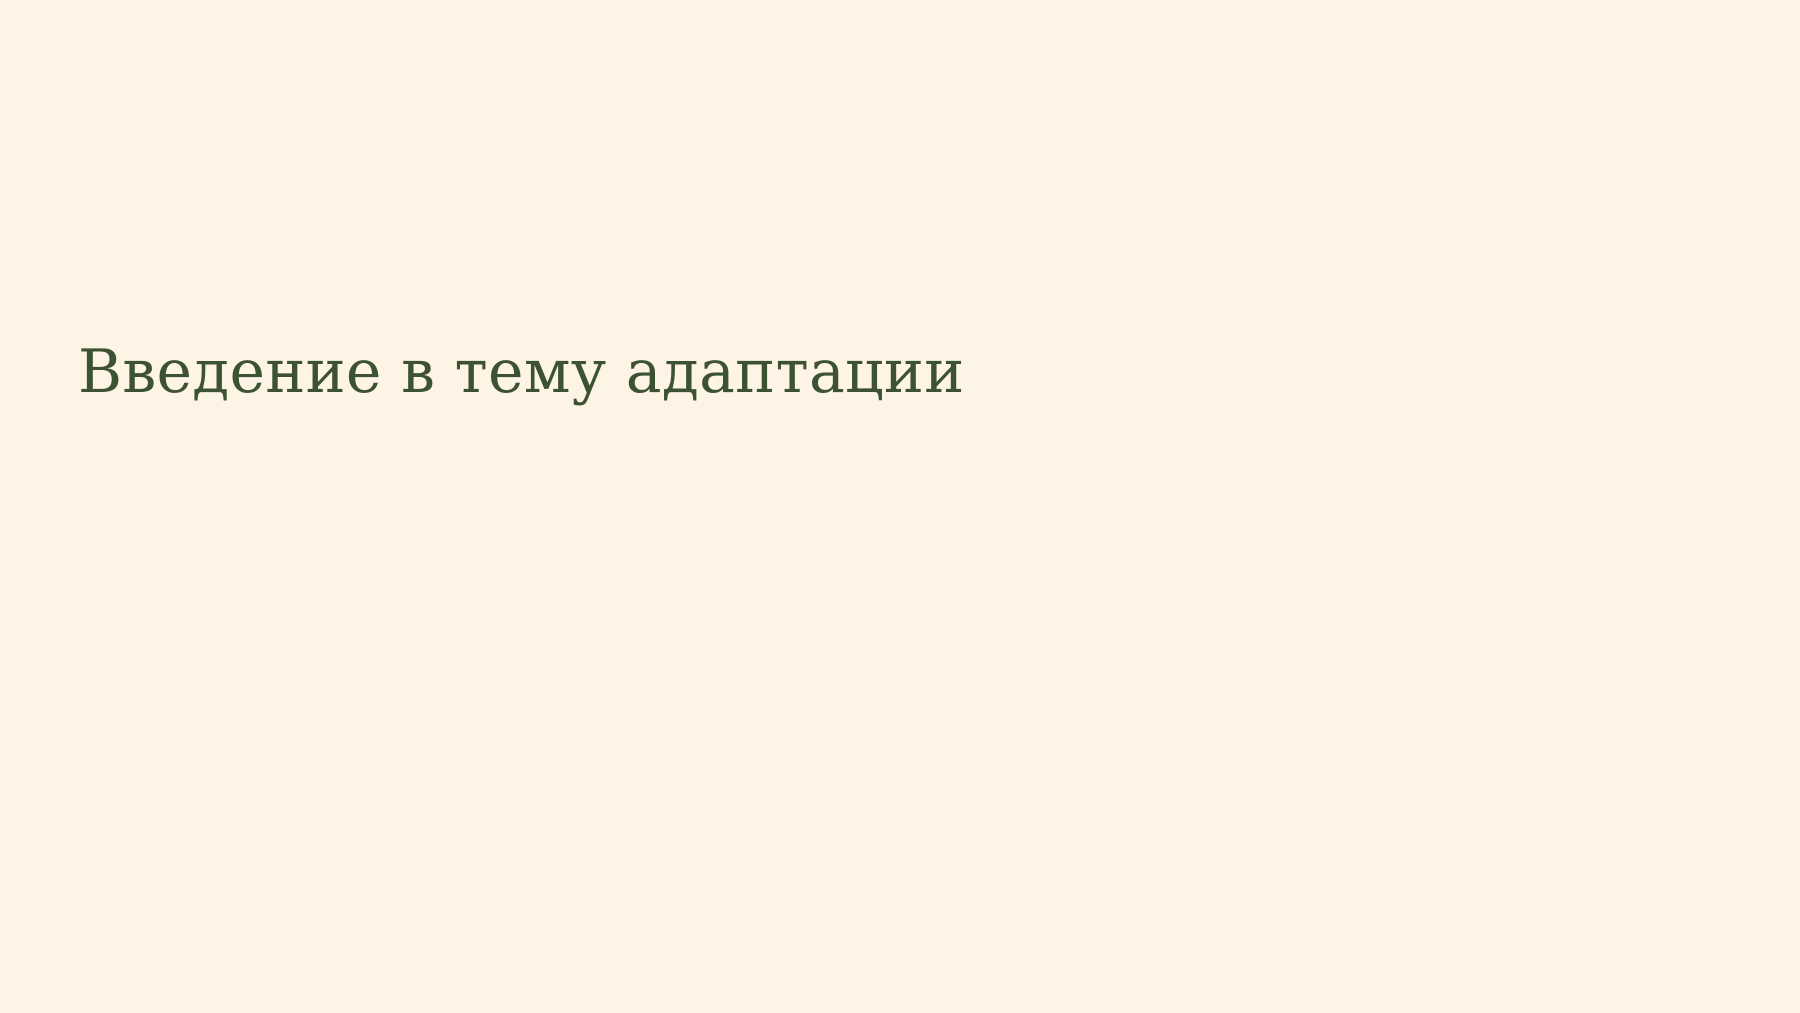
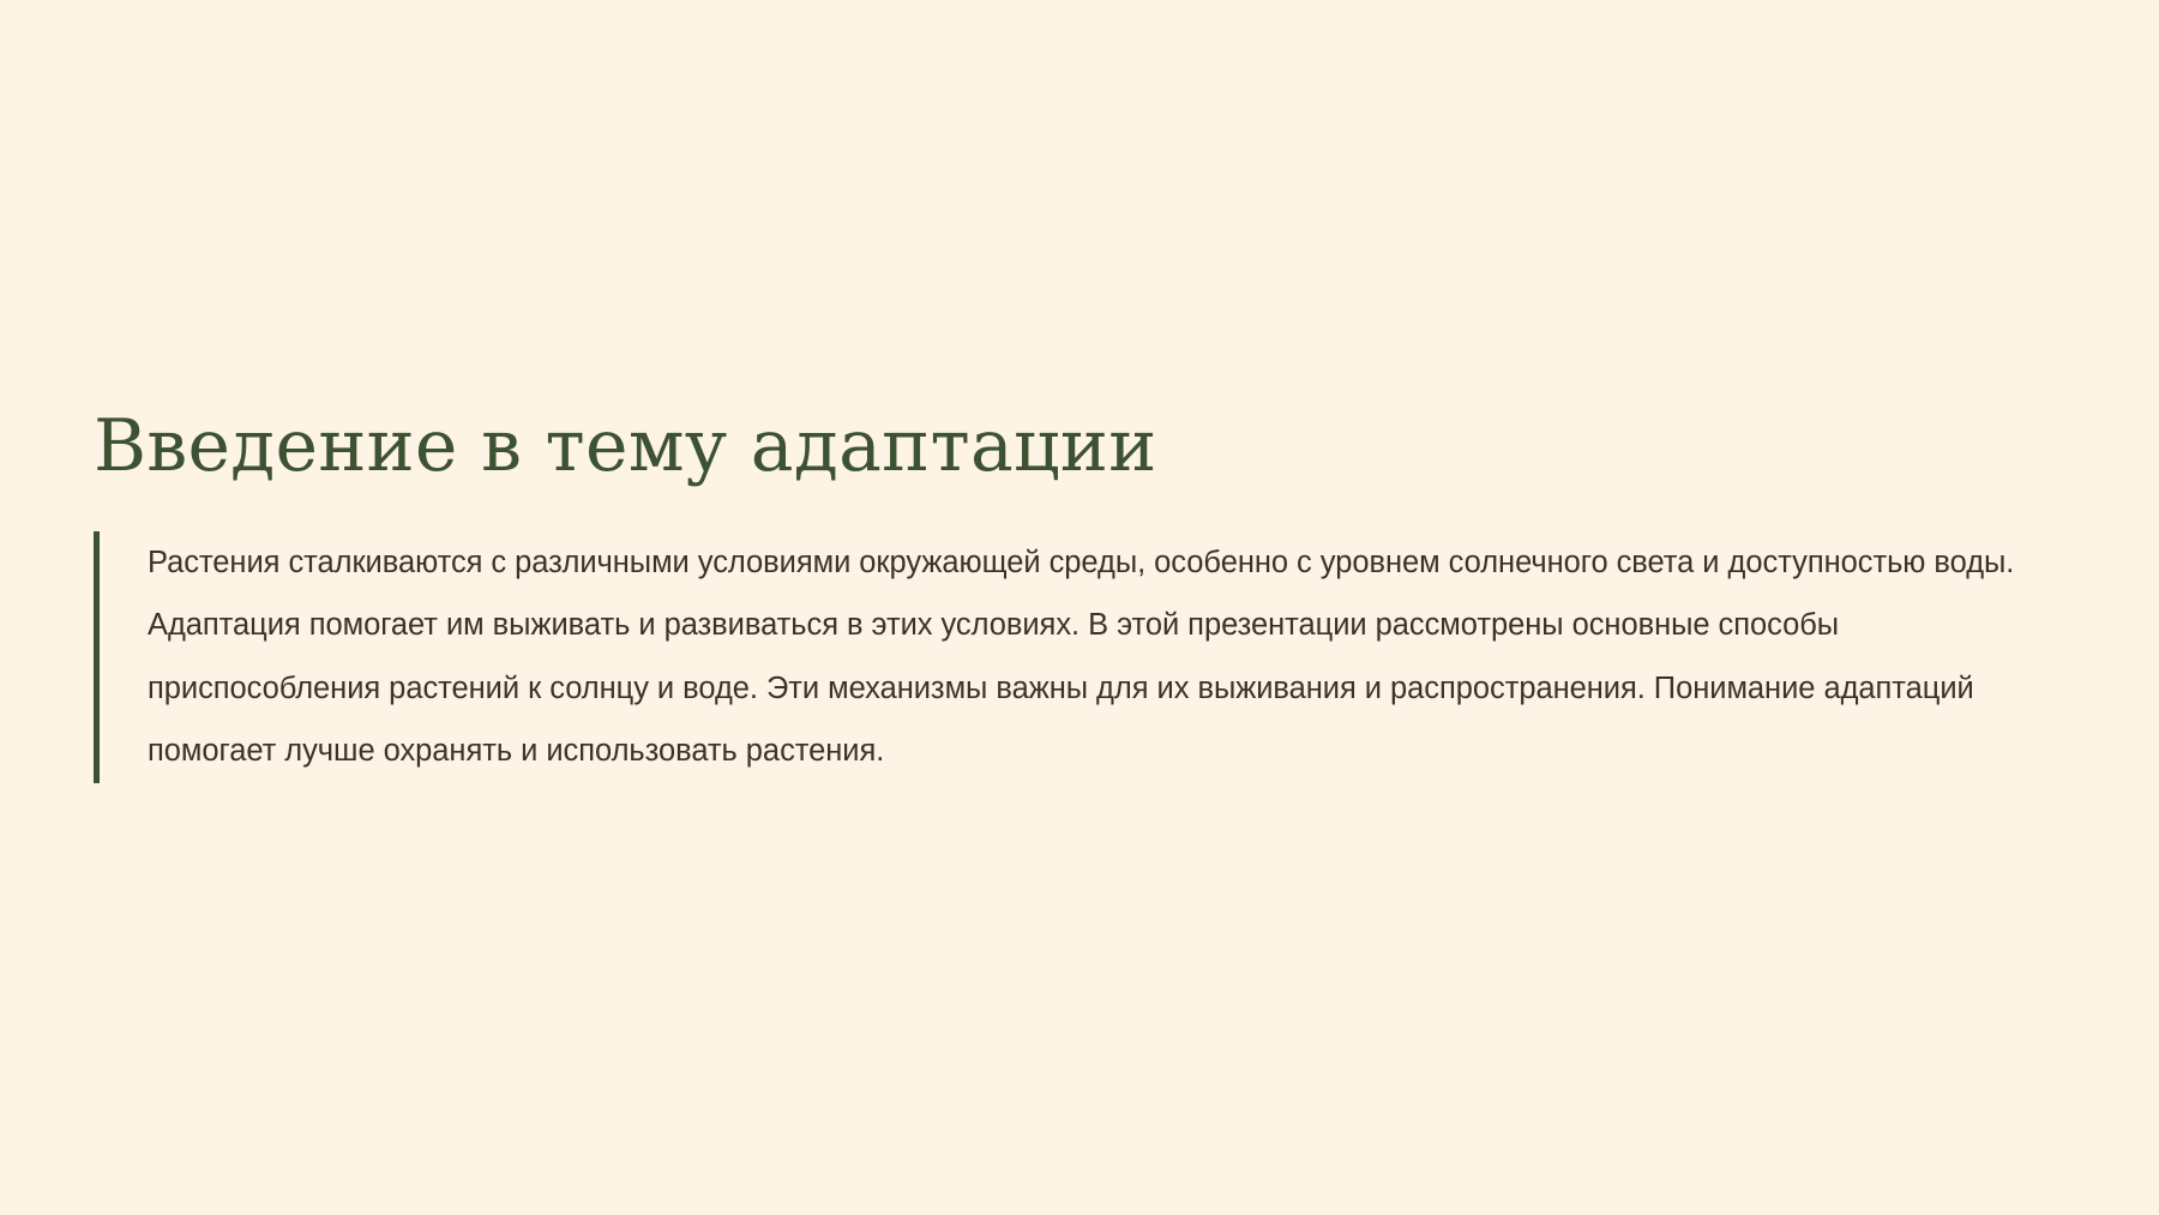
  Введение в тему адаптации
+ Растения сталкиваются с различными условиями окружающей среды, особенно с уровнем солнечного света и доступностью воды. Адаптация помогает им выживать и развиваться в этих условиях. В этой презентации рассмотрены основные способы приспособления растений к солнцу и воде. Эти механизмы важны для их выживания и распространения. Понимание адаптаций помогает лучше охранять и использовать растения.
